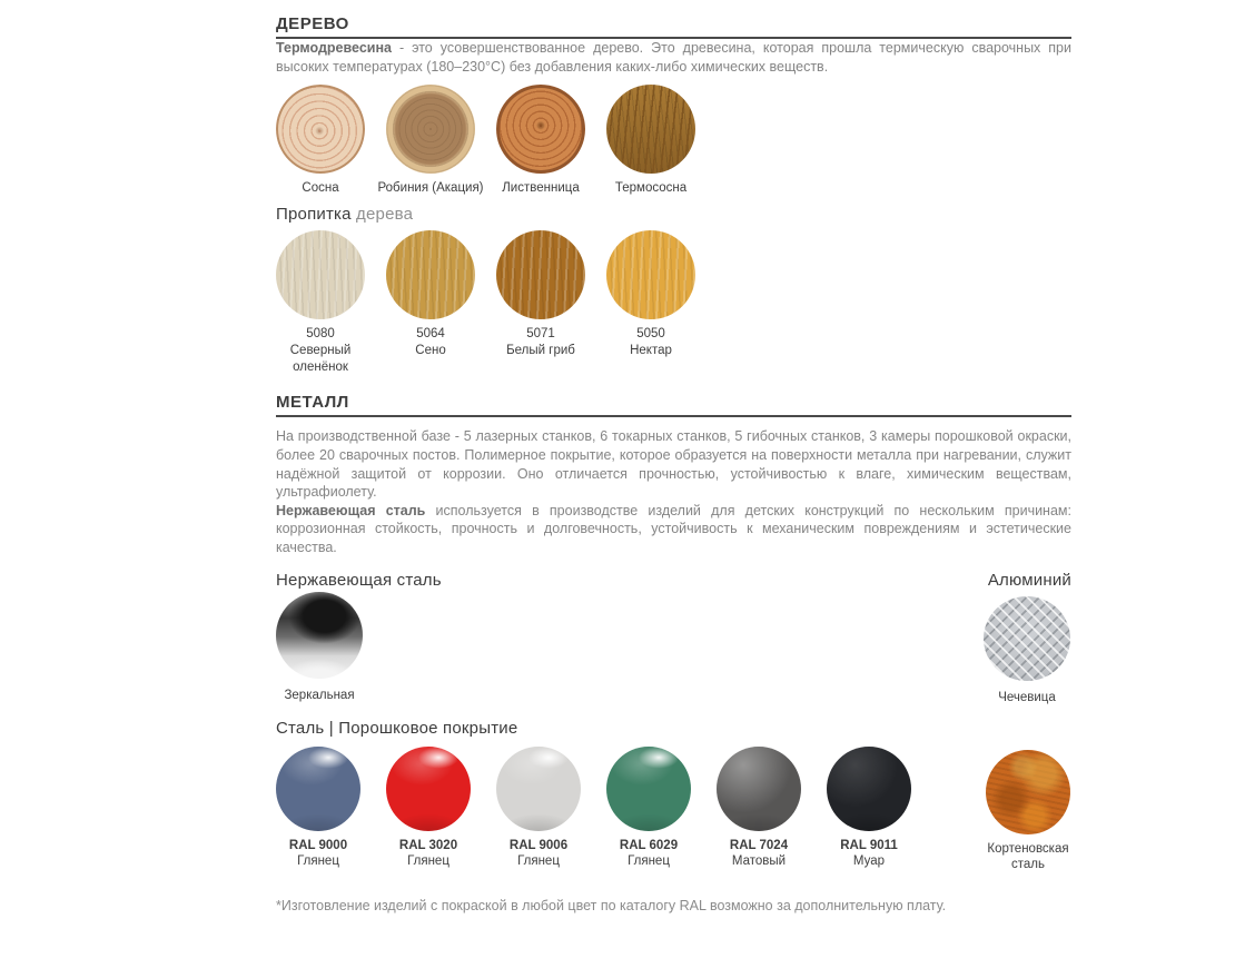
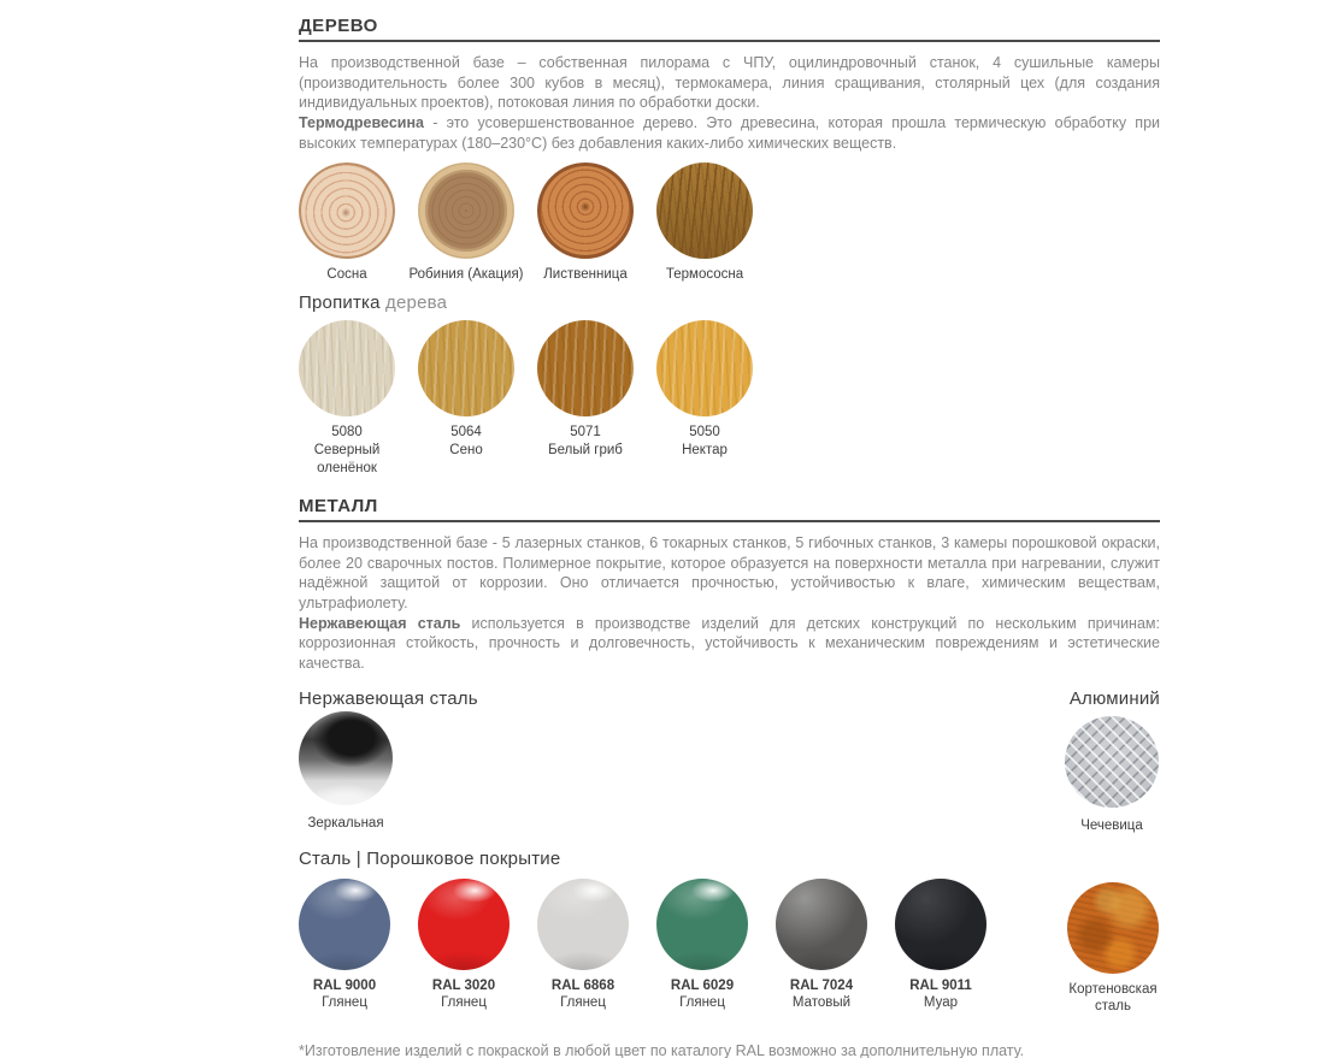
  ДЕРЕВО
+ На производственной базе – собственная пилорама с ЧПУ, оцилиндровочный станок, 4 сушильные камеры (производительность более 300 кубов в месяц), термокамера, линия сращивания, столярный цех (для создания индивидуальных проектов), потоковая линия по обработки доски.
- Термодревесина - это усовершенствованное дерево. Это древесина, которая прошла термическую сварочных при высоких температурах (180–230°С) без добавления каких-либо химических веществ.
+ Термодревесина - это усовершенствованное дерево. Это древесина, которая прошла термическую обработку при высоких температурах (180–230°С) без добавления каких-либо химических веществ.
  Сосна
  Робиния (Акация)
  Лиственница
  Термососна
  Пропитка дерева
  5080
  Северный
  оленёнок
  5064
  Сено
  5071
  Белый гриб
  5050
  Нектар
  МЕТАЛЛ
  На производственной базе - 5 лазерных станков, 6 токарных станков, 5 гибочных станков, 3 камеры порошковой окраски, более 20 сварочных постов. Полимерное покрытие, которое образуется на поверхности металла при нагревании, служит надёжной защитой от коррозии. Оно отличается прочностью, устойчивостью к влаге, химическим веществам, ультрафиолету.
  Нержавеющая сталь используется в производстве изделий для детских конструкций по нескольким причинам: коррозионная стойкость, прочность и долговечность, устойчивость к механическим повреждениям и эстетические качества.
  Нержавеющая сталь
  Алюминий
  Зеркальная
  Чечевица
  Сталь | Порошковое покрытие
  RAL 9000
  Глянец
  RAL 3020
  Глянец
- RAL 9006
+ RAL 6868
  Глянец
  RAL 6029
  Глянец
  RAL 7024
  Матовый
  RAL 9011
  Муар
  Кортеновская
  сталь
  *Изготовление изделий с покраской в любой цвет по каталогу RAL возможно за дополнительную плату.
